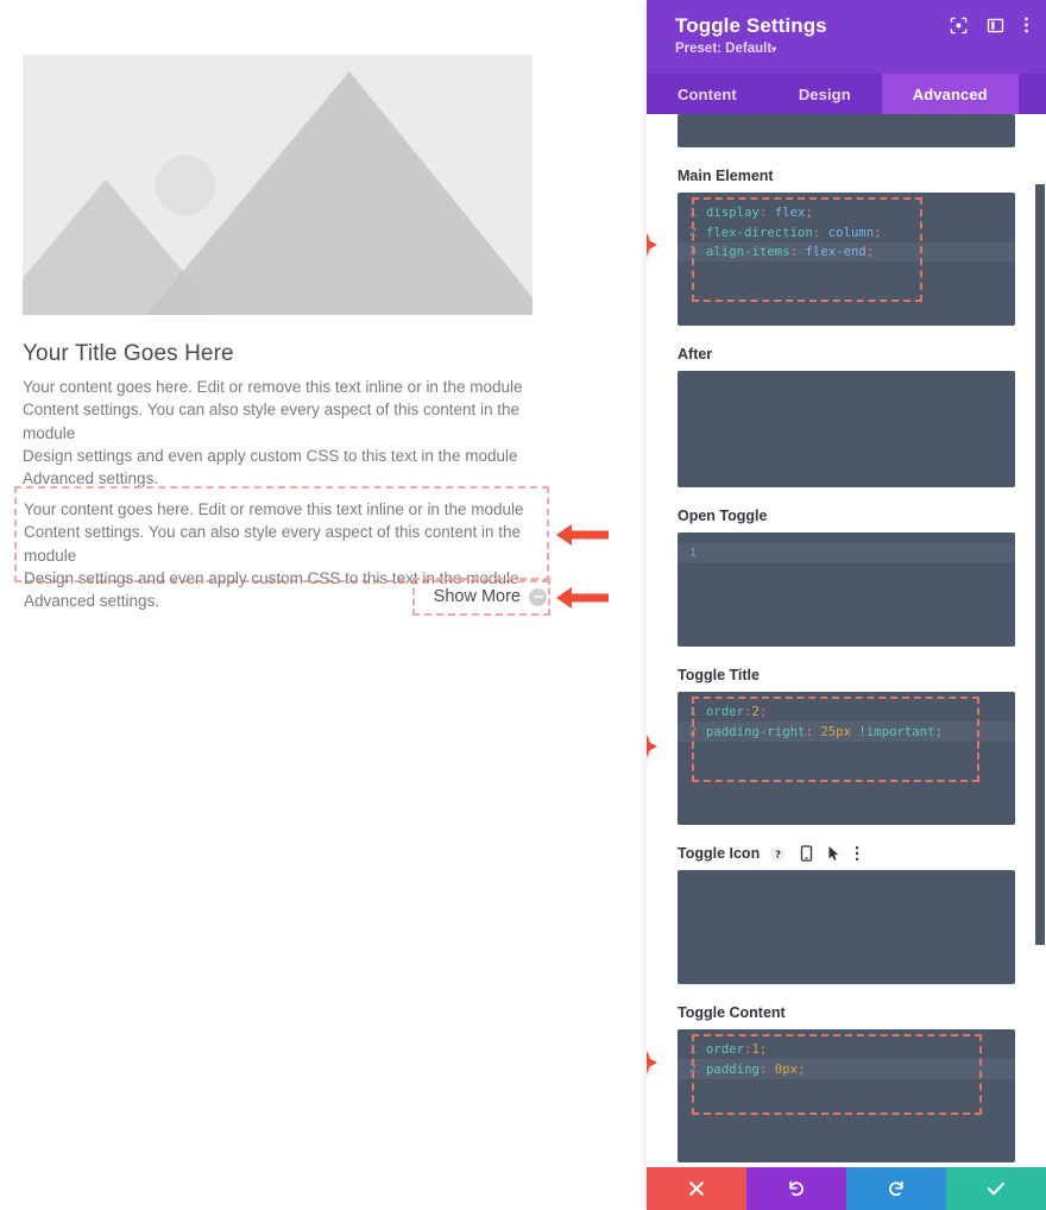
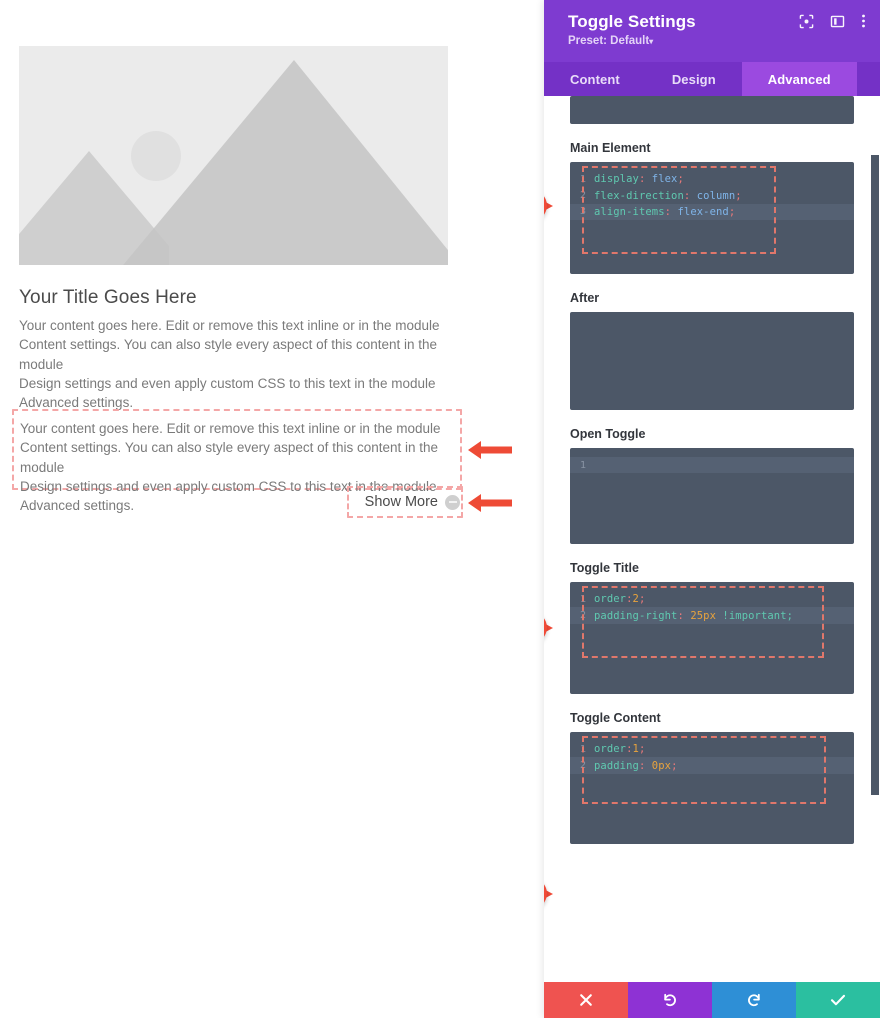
  Your Title Goes Here
  Your content goes here. Edit or remove this text inline or in the module
  Content settings. You can also style every aspect of this content in the module
  Design settings and even apply custom CSS to this text in the module
  Advanced settings.
  Your content goes here. Edit or remove this text inline or in the module
  Content settings. You can also style every aspect of this content in the module
  Design settings and even apply custom CSS to this text in the module
  Advanced settings.
  Show More
  Toggle Settings
  Preset: Default▾
  Content
  Design
  Advanced
  Main Element
  1
  display: flex;
  2
  flex-direction: column;
  3
  align-items: flex-end;
  After
  Open Toggle
  1
  Toggle Title
  1
  order:2;
  2
  padding-right: 25px !important;
- Toggle Icon
- ?
  Toggle Content
  1
  order:1;
  2
  padding: 0px;
